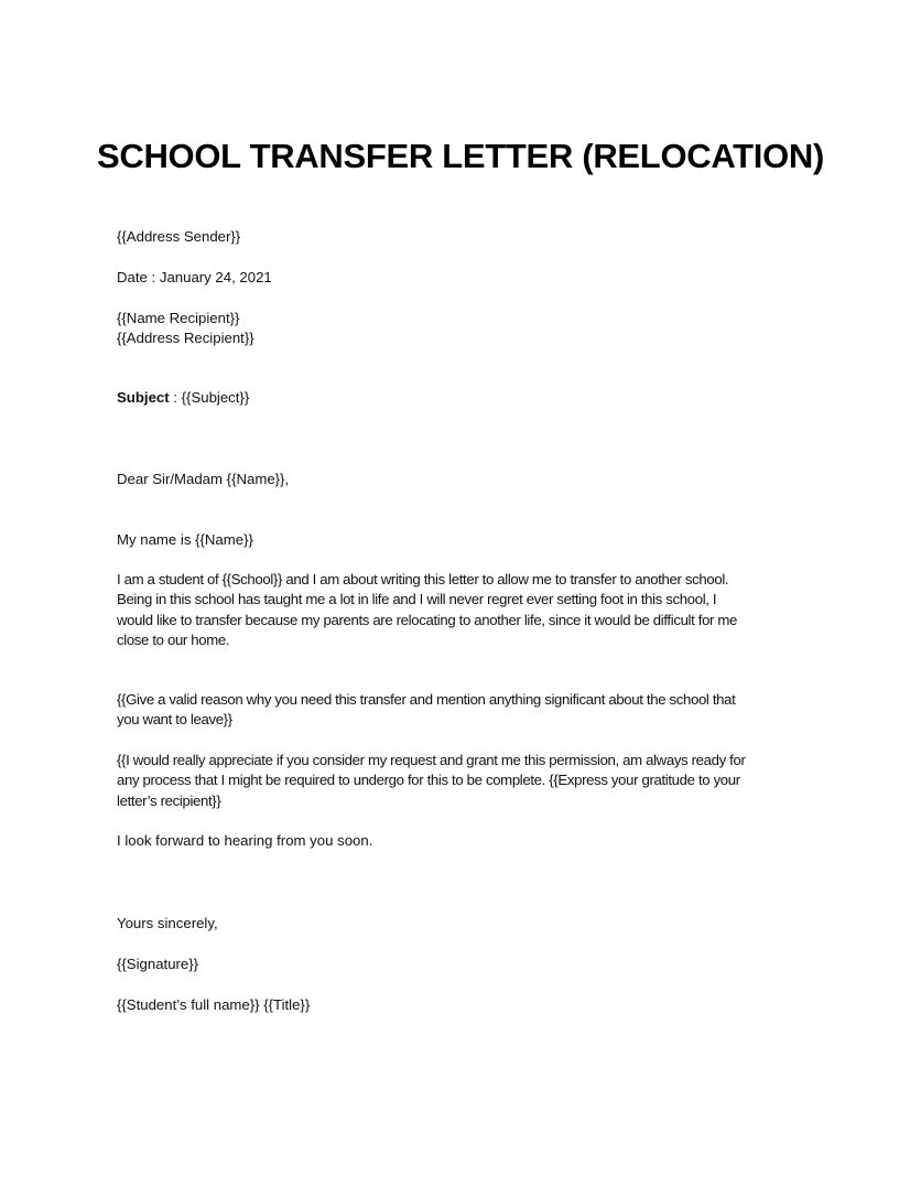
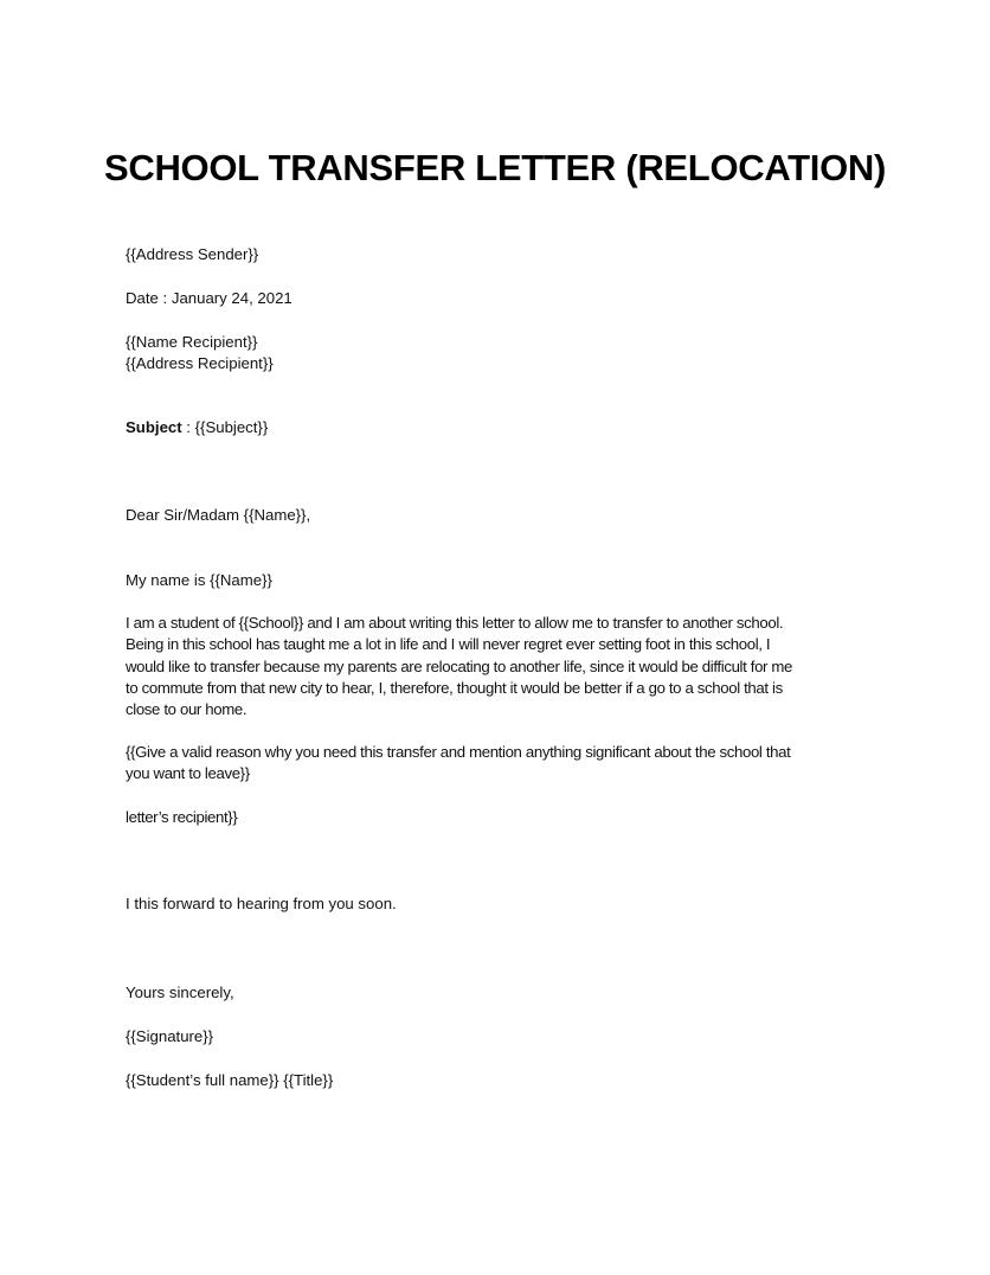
  SCHOOL TRANSFER LETTER (RELOCATION)
  {{Address Sender}}
  Date : January 24, 2021
  {{Name Recipient}}
  {{Address Recipient}}
  Subject : {{Subject}}
  Dear Sir/Madam {{Name}},
  My name is {{Name}}
  I am a student of {{School}} and I am about writing this letter to allow me to transfer to another school.
  Being in this school has taught me a lot in life and I will never regret ever setting foot in this school, I
  would like to transfer because my parents are relocating to another life, since it would be difficult for me
+ to commute from that new city to hear, I, therefore, thought it would be better if a go to a school that is
  close to our home.
  {{Give a valid reason why you need this transfer and mention anything significant about the school that
  you want to leave}}
- {{I would really appreciate if you consider my request and grant me this permission, am always ready for
- any process that I might be required to undergo for this to be complete. {{Express your gratitude to your
  letter’s recipient}}
- I look forward to hearing from you soon.
+ I this forward to hearing from you soon.
  Yours sincerely,
  {{Signature}}
  {{Student’s full name}} {{Title}}
